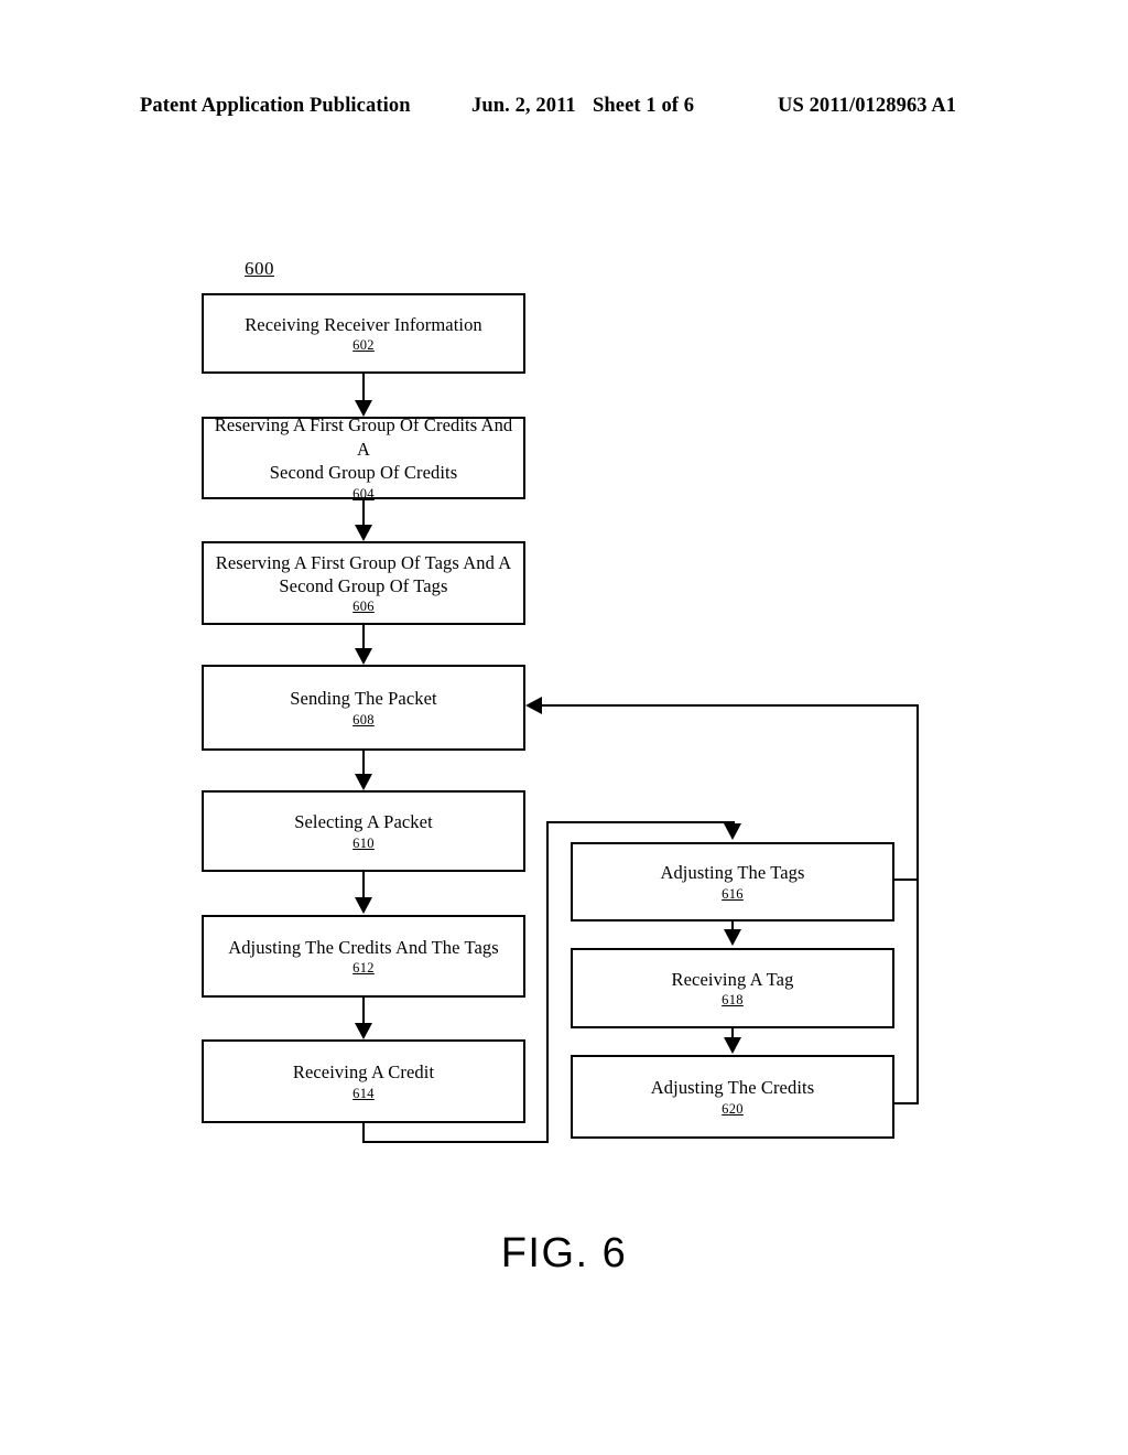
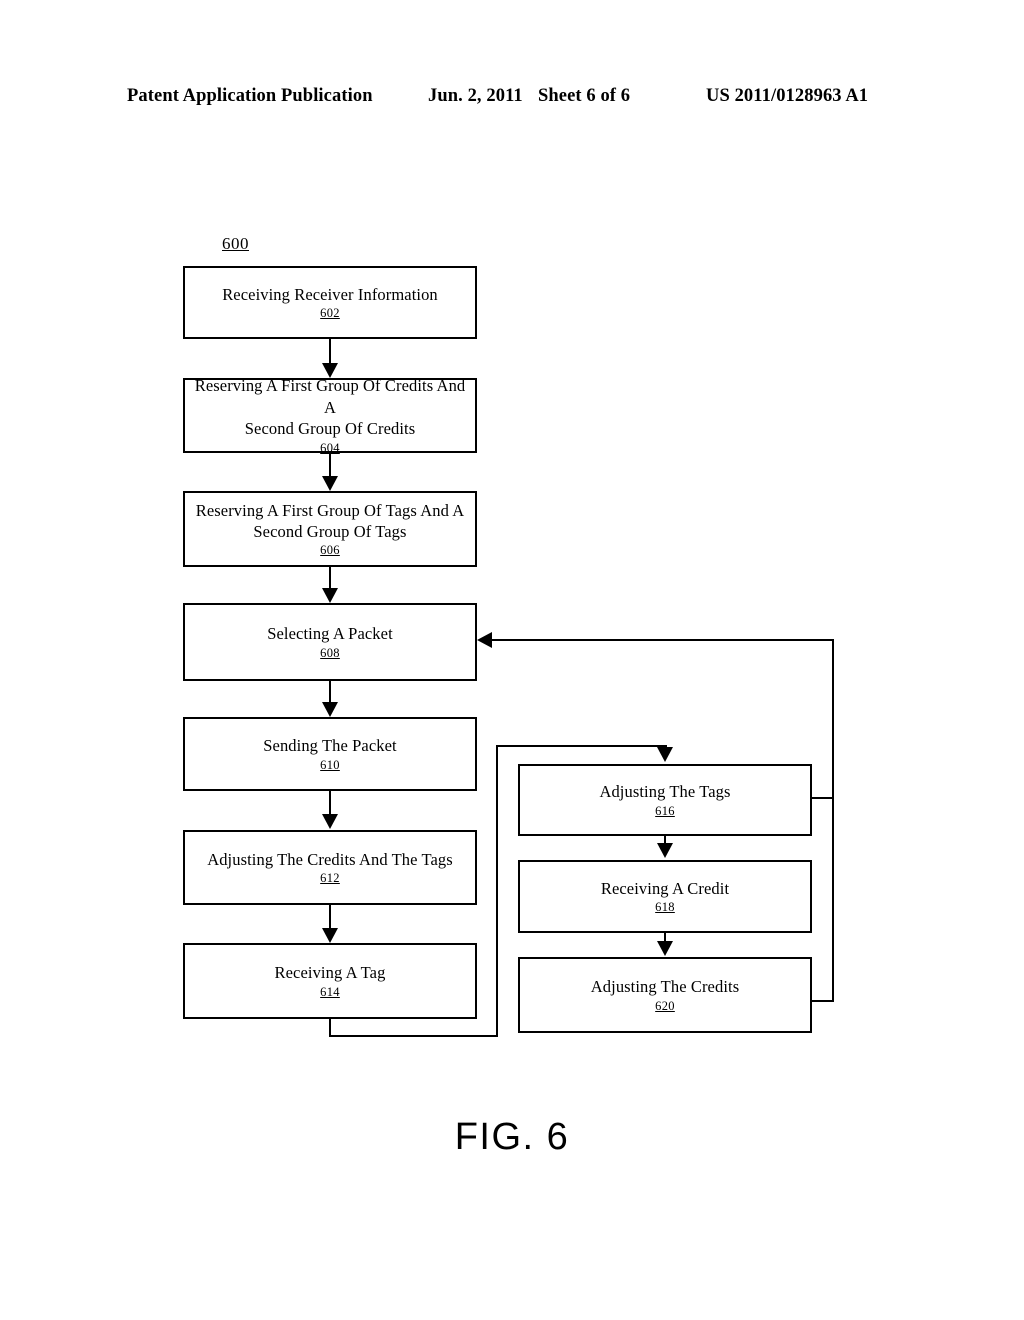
  Patent Application Publication
  Jun. 2, 2011
- Sheet 1 of 6
+ Sheet 6 of 6
  US 2011/0128963 A1
  600
  Receiving Receiver Information
  602
  Reserving A First Group Of Credits And A
  Second Group Of Credits
  604
  Reserving A First Group Of Tags And A
  Second Group Of Tags
  606
- Sending The Packet
+ Selecting A Packet
  608
- Selecting A Packet
+ Sending The Packet
  610
  Adjusting The Credits And The Tags
  612
- Receiving A Credit
+ Receiving A Tag
  614
  Adjusting The Tags
  616
- Receiving A Tag
+ Receiving A Credit
  618
  Adjusting The Credits
  620
  FIG. 6
